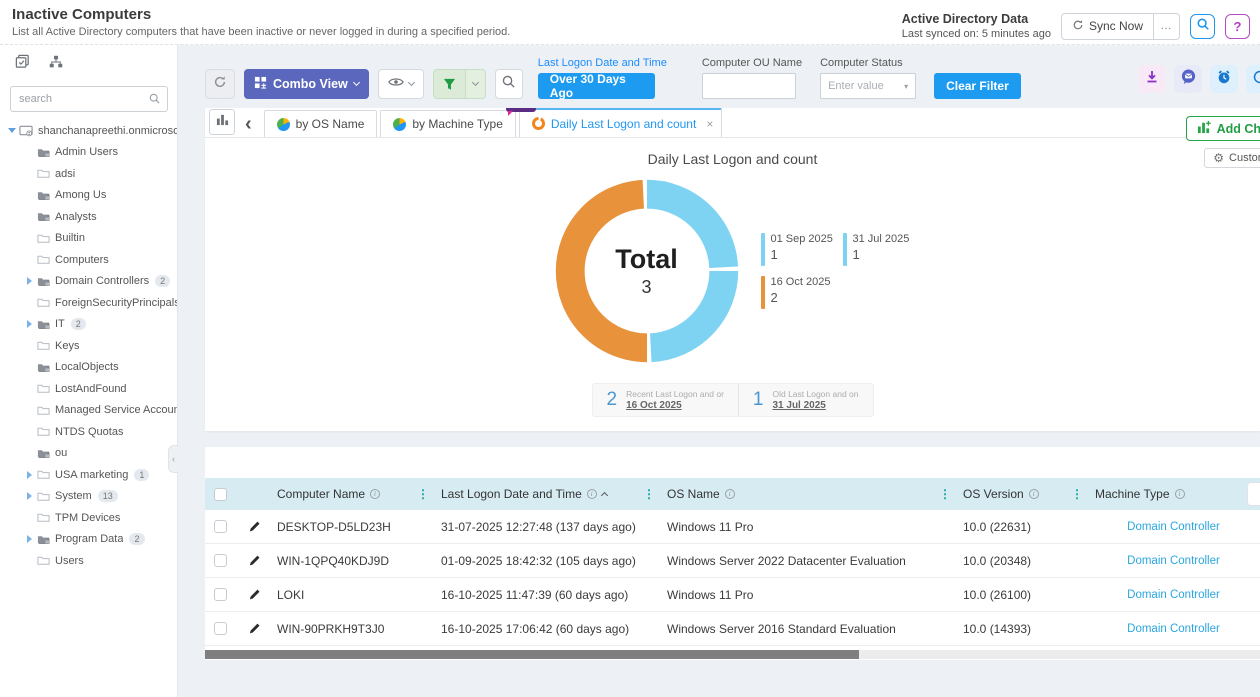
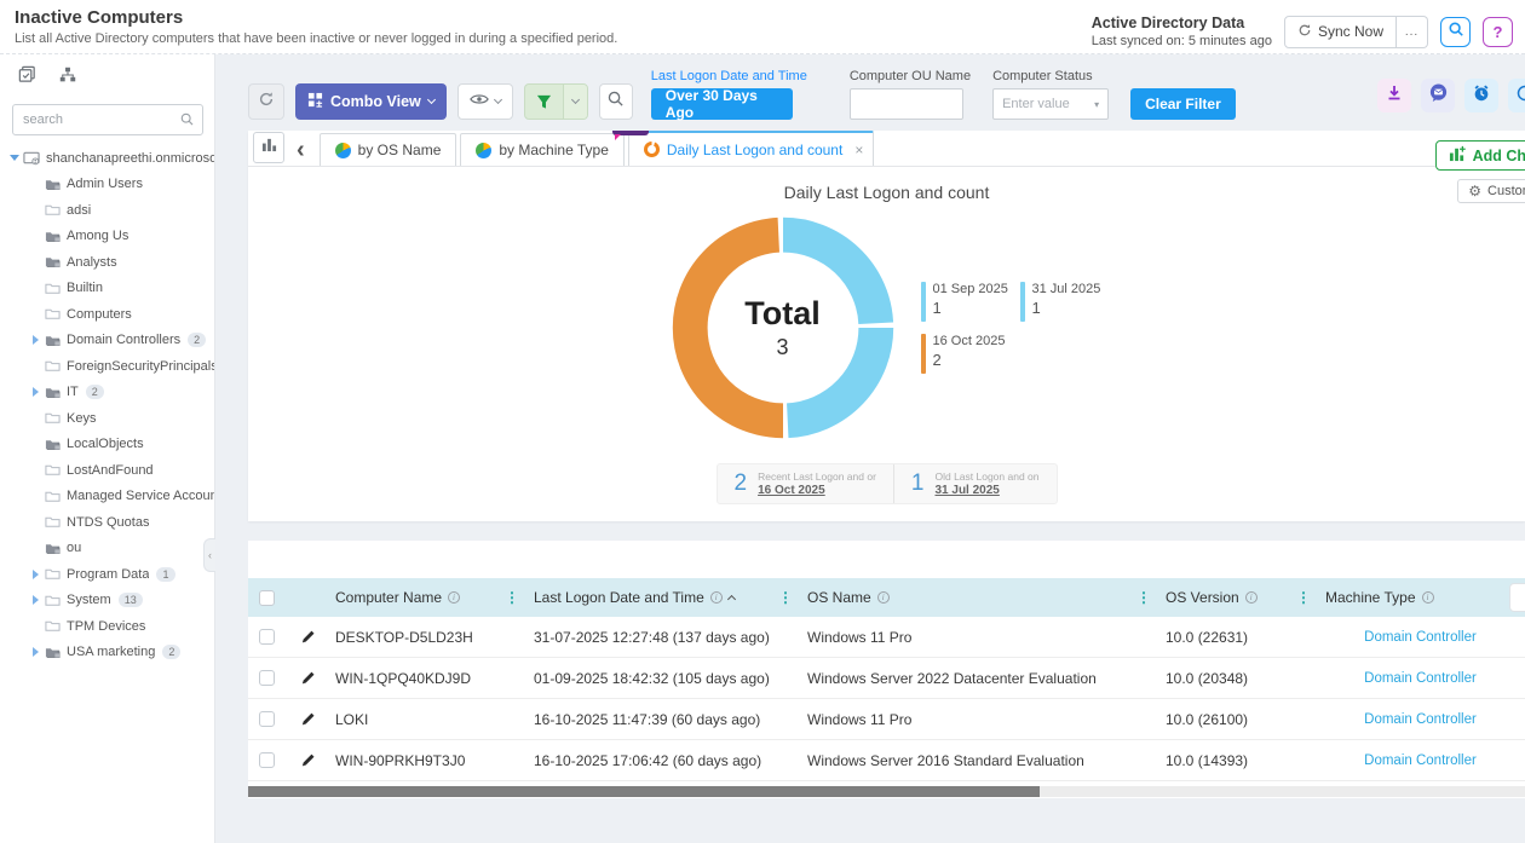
  Inactive Computers
  List all Active Directory computers that have been inactive or never logged in during a specified period.
  Active Directory Data
  Last synced on: 5 minutes ago
  Sync Now
  ...
  ?
  search
  shanchanapreethi.onmicroso
  Admin Users
  adsi
  Among Us
  Analysts
  Builtin
  Computers
  Domain Controllers
  2
  ForeignSecurityPrincipals
  IT
  2
  Keys
  LocalObjects
  LostAndFound
  Managed Service Accoun
  NTDS Quotas
  ou
- USA marketing
+ Program Data
  1
  System
  13
  TPM Devices
- Program Data
+ USA marketing
  2
- Users
  ‹
  Combo View
  Last Logon Date and Time
  Over 30 Days Ago
  Computer OU Name
  Computer Status
  Enter value
  ▾
  Clear Filter
  ‹
  by OS Name
  by Machine Type
  Daily Last Logon and count
  ×
  ⚙
  Daily Last Logon and count
  Total
  3
  01 Sep 2025
  1
  31 Jul 2025
  1
  16 Oct 2025
  2
  2
  Recent Last Logon and or
  16 Oct 2025
  1
  Old Last Logon and on
  31 Jul 2025
  Computer Name
  i
  ⋮
  Last Logon Date and Time
  i
  ⋮
  OS Name
  i
  ⋮
  OS Version
  i
  ⋮
  Machine Type
  i
  DESKTOP-D5LD23H
  31-07-2025 12:27:48 (137 days ago)
  Windows 11 Pro
  10.0 (22631)
  Domain Controller
  WIN-1QPQ40KDJ9D
  01-09-2025 18:42:32 (105 days ago)
  Windows Server 2022 Datacenter Evaluation
  10.0 (20348)
  Domain Controller
  LOKI
  16-10-2025 11:47:39 (60 days ago)
  Windows 11 Pro
  10.0 (26100)
  Domain Controller
  WIN-90PRKH9T3J0
  16-10-2025 17:06:42 (60 days ago)
  Windows Server 2016 Standard Evaluation
  10.0 (14393)
  Domain Controller
